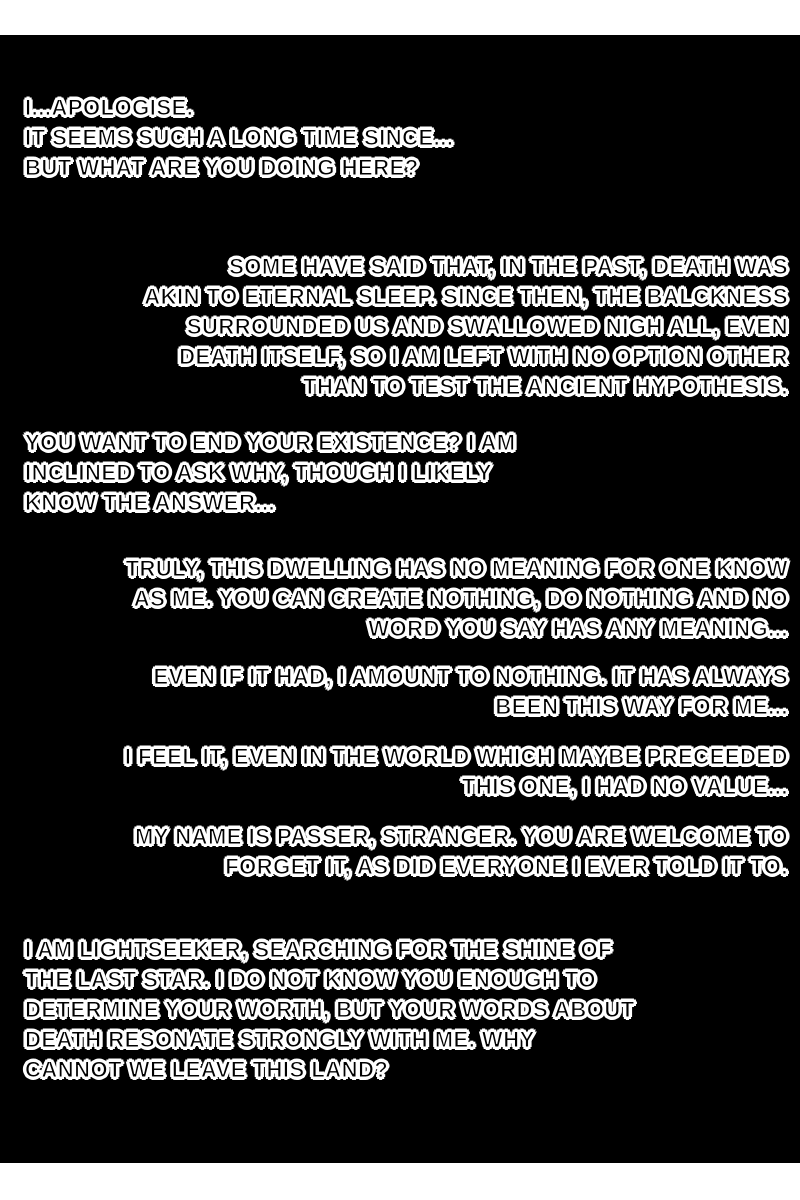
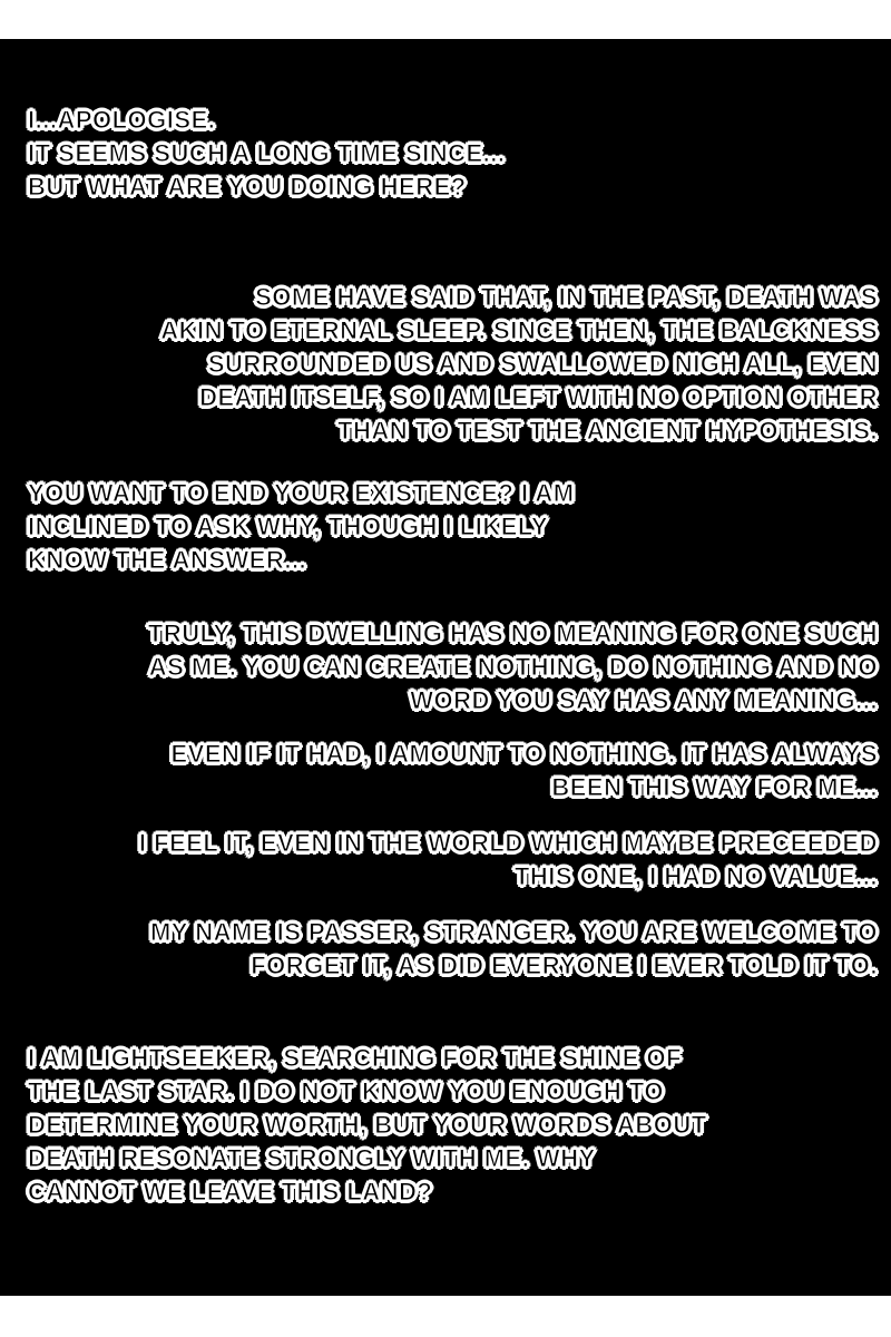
  I...APOLOGISE.
  IT SEEMS SUCH A LONG TIME SINCE...
  BUT WHAT ARE YOU DOING HERE?
  SOME HAVE SAID THAT, IN THE PAST, DEATH WAS
  AKIN TO ETERNAL SLEEP. SINCE THEN, THE BALCKNESS
  SURROUNDED US AND SWALLOWED NIGH ALL, EVEN
  DEATH ITSELF, SO I AM LEFT WITH NO OPTION OTHER
  THAN TO TEST THE ANCIENT HYPOTHESIS.
  YOU WANT TO END YOUR EXISTENCE? I AM
  INCLINED TO ASK WHY, THOUGH I LIKELY
  KNOW THE ANSWER...
- TRULY, THIS DWELLING HAS NO MEANING FOR ONE KNOW
+ TRULY, THIS DWELLING HAS NO MEANING FOR ONE SUCH
  AS ME. YOU CAN CREATE NOTHING, DO NOTHING AND NO
  WORD YOU SAY HAS ANY MEANING...
  EVEN IF IT HAD, I AMOUNT TO NOTHING. IT HAS ALWAYS
  BEEN THIS WAY FOR ME...
  I FEEL IT, EVEN IN THE WORLD WHICH MAYBE PRECEEDED
  THIS ONE, I HAD NO VALUE...
  MY NAME IS PASSER, STRANGER. YOU ARE WELCOME TO
  FORGET IT, AS DID EVERYONE I EVER TOLD IT TO.
  I AM LIGHTSEEKER, SEARCHING FOR THE SHINE OF
  THE LAST STAR. I DO NOT KNOW YOU ENOUGH TO
  DETERMINE YOUR WORTH, BUT YOUR WORDS ABOUT
  DEATH RESONATE STRONGLY WITH ME. WHY
  CANNOT WE LEAVE THIS LAND?
